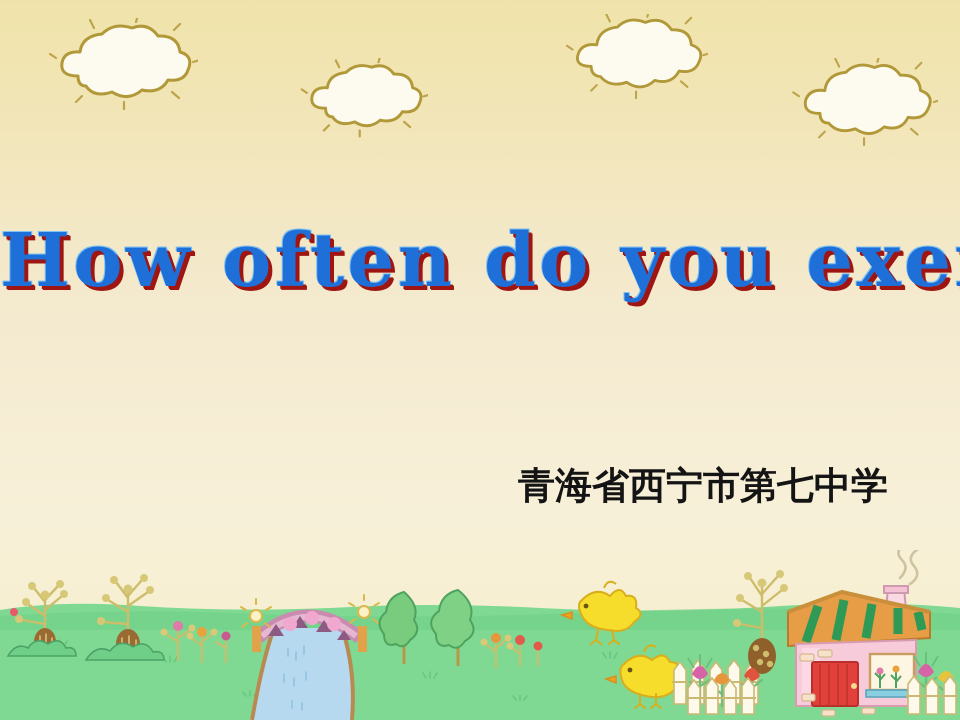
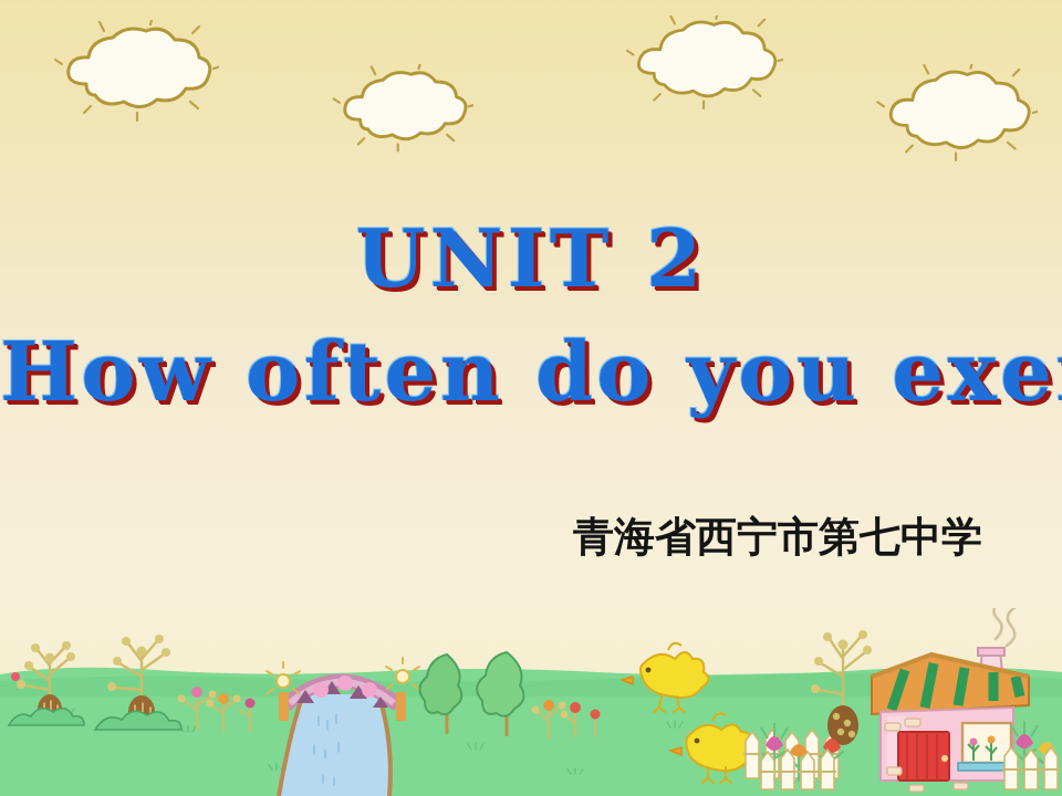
+ UNIT 2
  How often do you exe
  青海省西宁市第七中学
